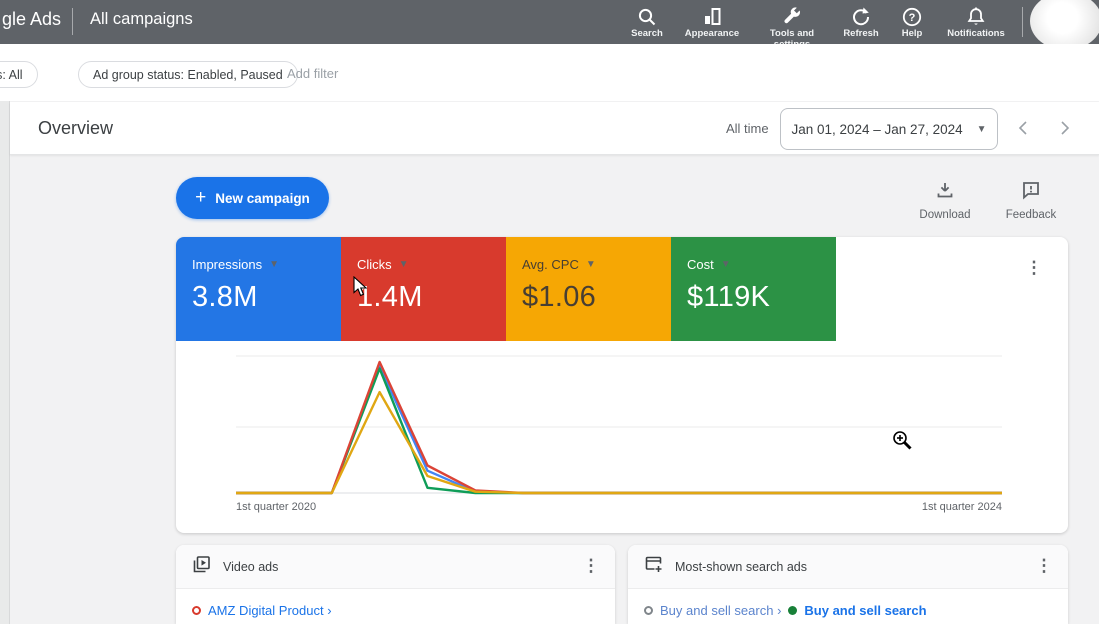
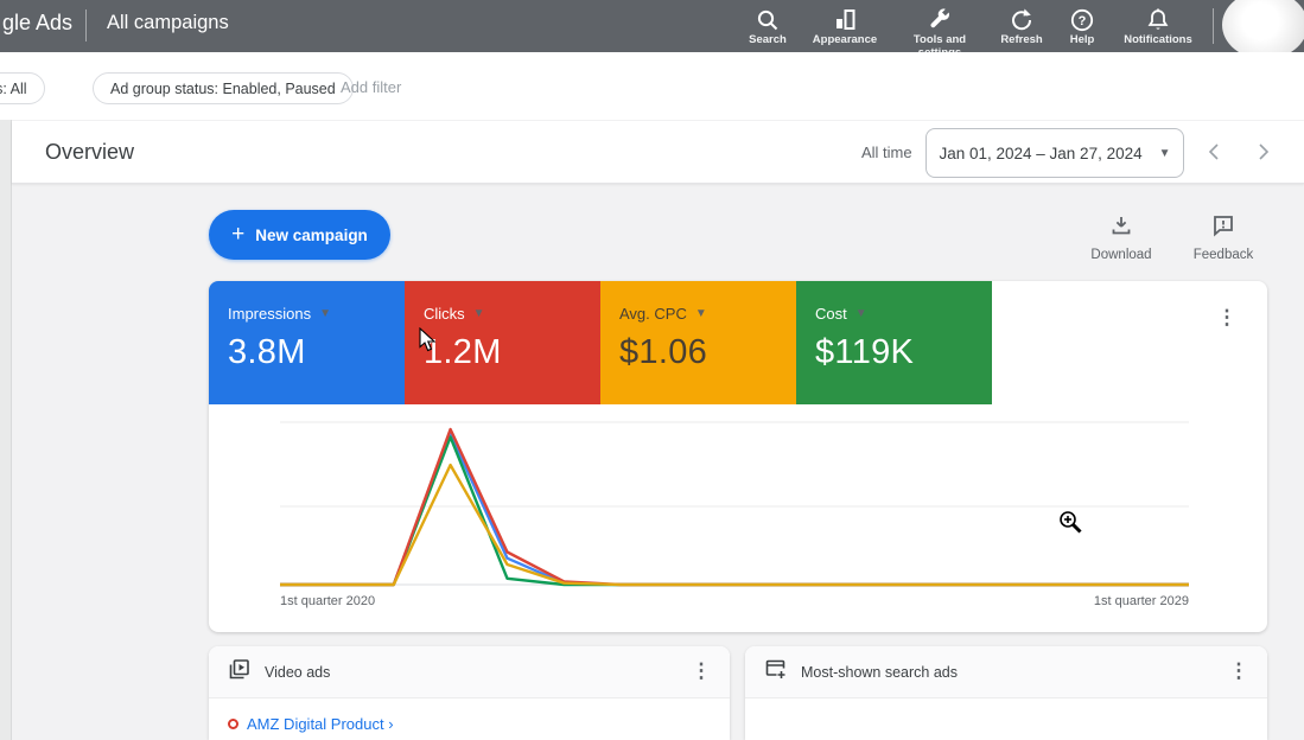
  gle Ads
  All campaigns
  Search
  Appearance
  Refresh
  ?
  Help
  Notifications
  Ad group status: Enabled, Paused
  Add filter
  Overview
  All time
  Jan 01, 2024 – Jan 27, 2024
  ▼
  +
  New campaign
  Download
  Feedback
  Impressions
  ▼
  3.8M
  Clicks
  ▼
- 1.4M
+ 1.2M
  Avg. CPC
  ▼
  $1.06
  Cost
  ▼
  $119K
  ⋮
  1st quarter 2020
- 1st quarter 2024
+ 1st quarter 2029
  Video ads
  ⋮
  AMZ Digital Product ›
  Most-shown search ads
  ⋮
- Buy and sell search ›
- Buy and sell search
